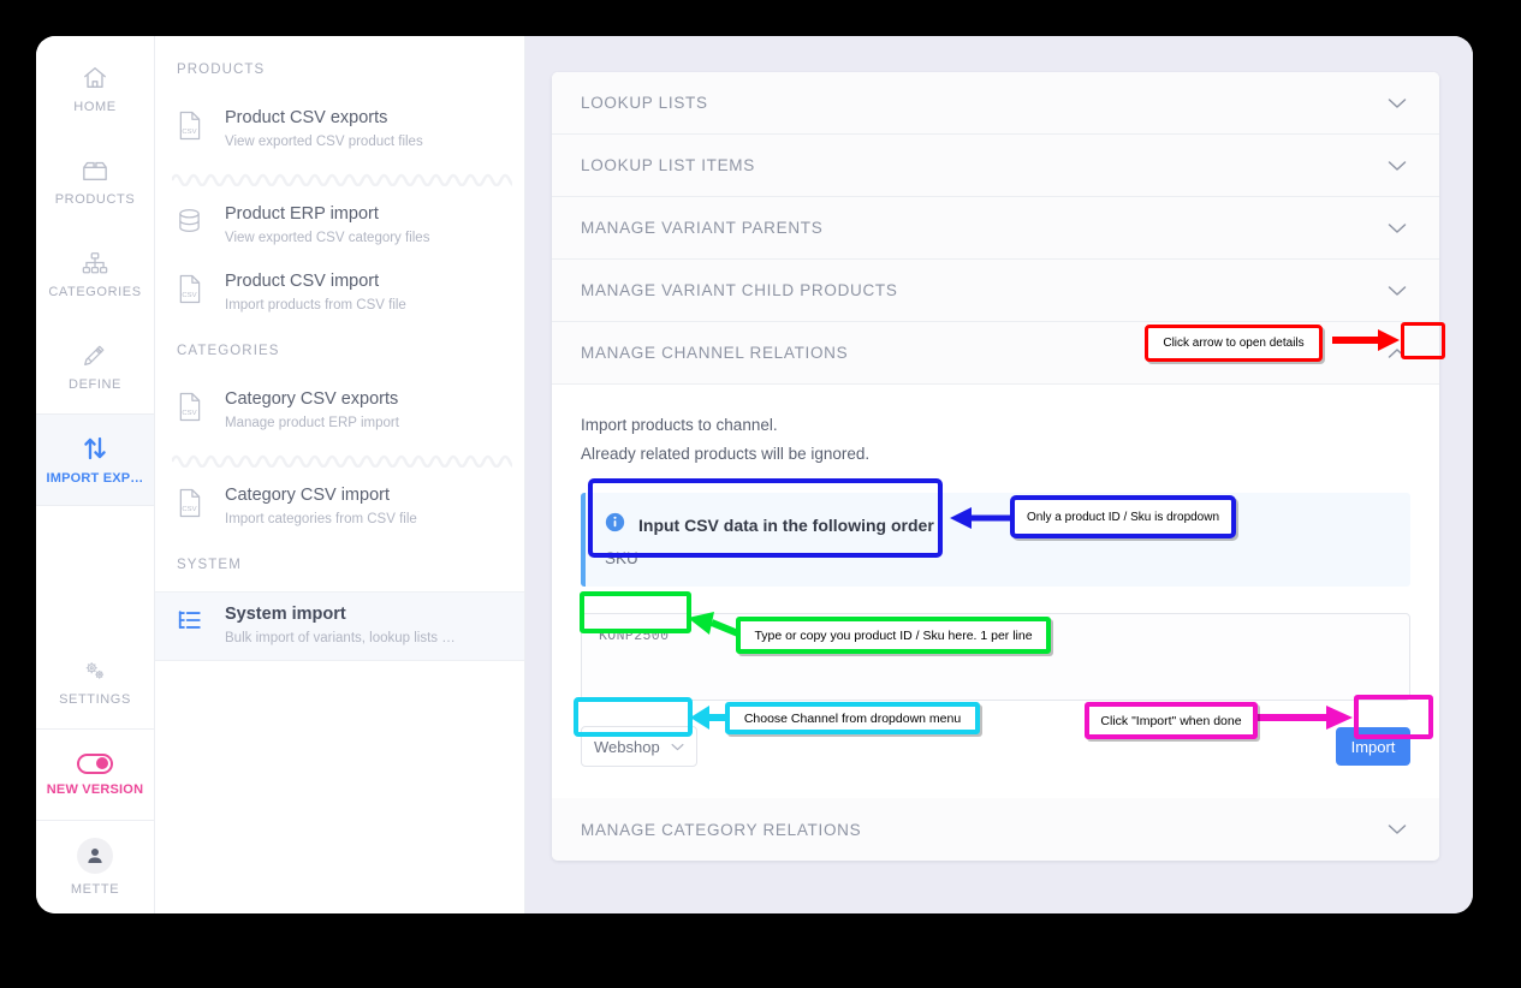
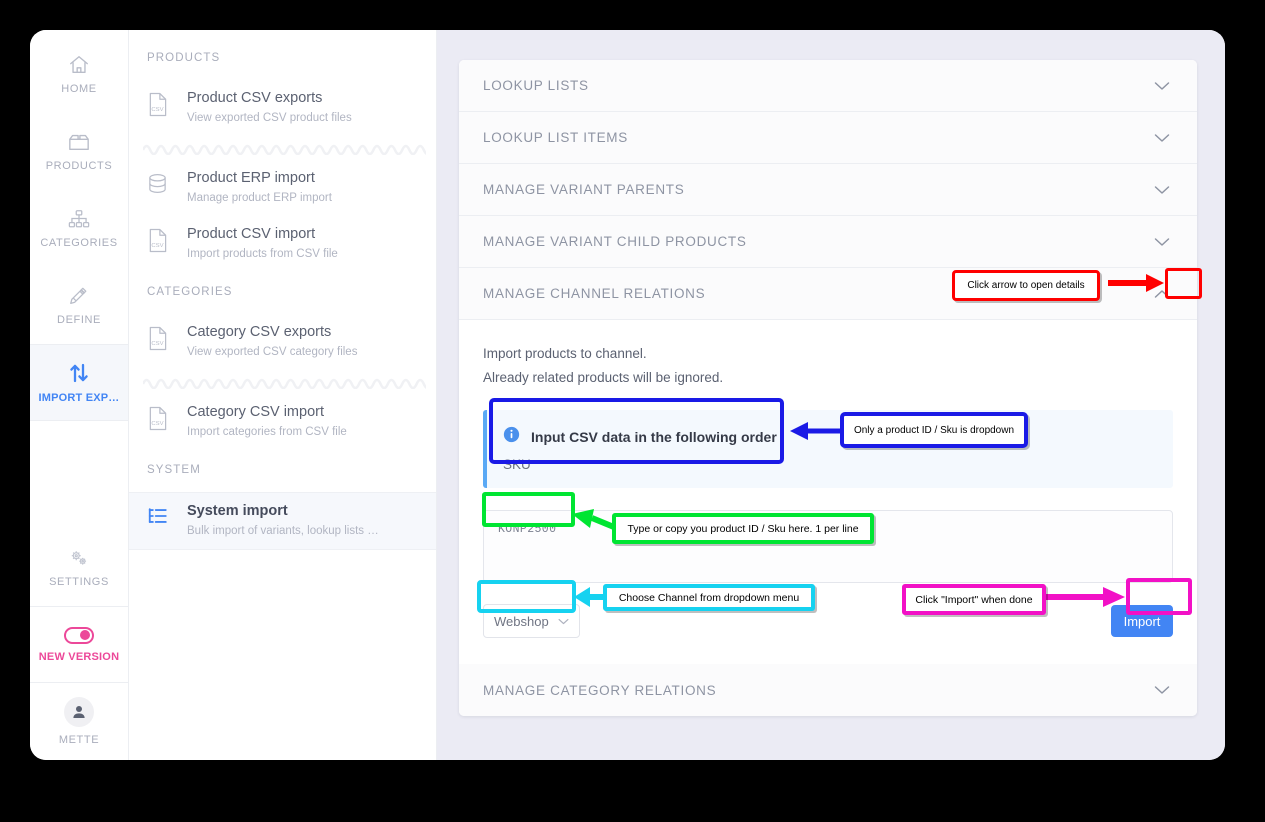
  HOME
  PRODUCTS
  CATEGORIES
  DEFINE
  IMPORT EXP…
  SETTINGS
  NEW VERSION
  METTE
  PRODUCTS
  Product CSV exports
  View exported CSV product files
  Product ERP import
- View exported CSV category files
+ Manage product ERP import
  Product CSV import
  Import products from CSV file
  CATEGORIES
  Category CSV exports
- Manage product ERP import
+ View exported CSV category files
  Category CSV import
  Import categories from CSV file
  SYSTEM
  System import
  Bulk import of variants, lookup lists …
  LOOKUP LISTS
  LOOKUP LIST ITEMS
  MANAGE VARIANT PARENTS
  MANAGE VARIANT CHILD PRODUCTS
  MANAGE CHANNEL RELATIONS
  Import products to channel.
  Already related products will be ignored.
  Input CSV data in the following order
  SKU
  KONP2500
  Webshop
  Import
  MANAGE CATEGORY RELATIONS
  Click arrow to open details
  Only a product ID / Sku is dropdown
  Type or copy you product ID / Sku here. 1 per line
  Choose Channel from dropdown menu
  Click "Import" when done
